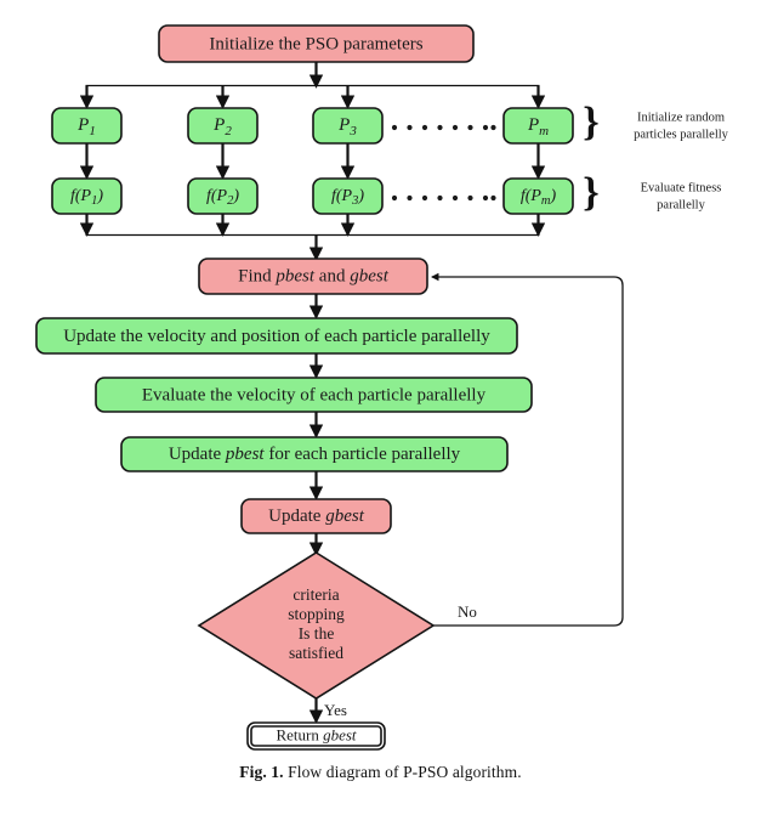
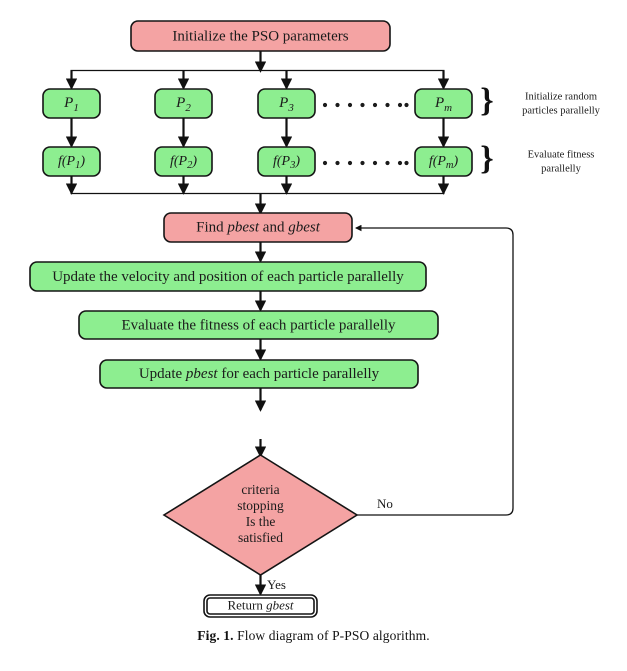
  Initialize the PSO parameters
  P1
  P2
  P3
  Pm
  f(P1)
  f(P2)
  f(P3)
  f(Pm)
  Find pbest and gbest
  Update the velocity and position of each particle parallelly
- Evaluate the velocity of each particle parallelly
+ Evaluate the fitness of each particle parallelly
  Update pbest for each particle parallelly
- Update gbest
  criteria
  stopping
  Is the
  satisfied
  No
  Yes
  Return gbest
  }
  Initialize random
  particles parallelly
  }
  Evaluate fitness
  parallelly
  Fig. 1. Flow diagram of P-PSO algorithm.
